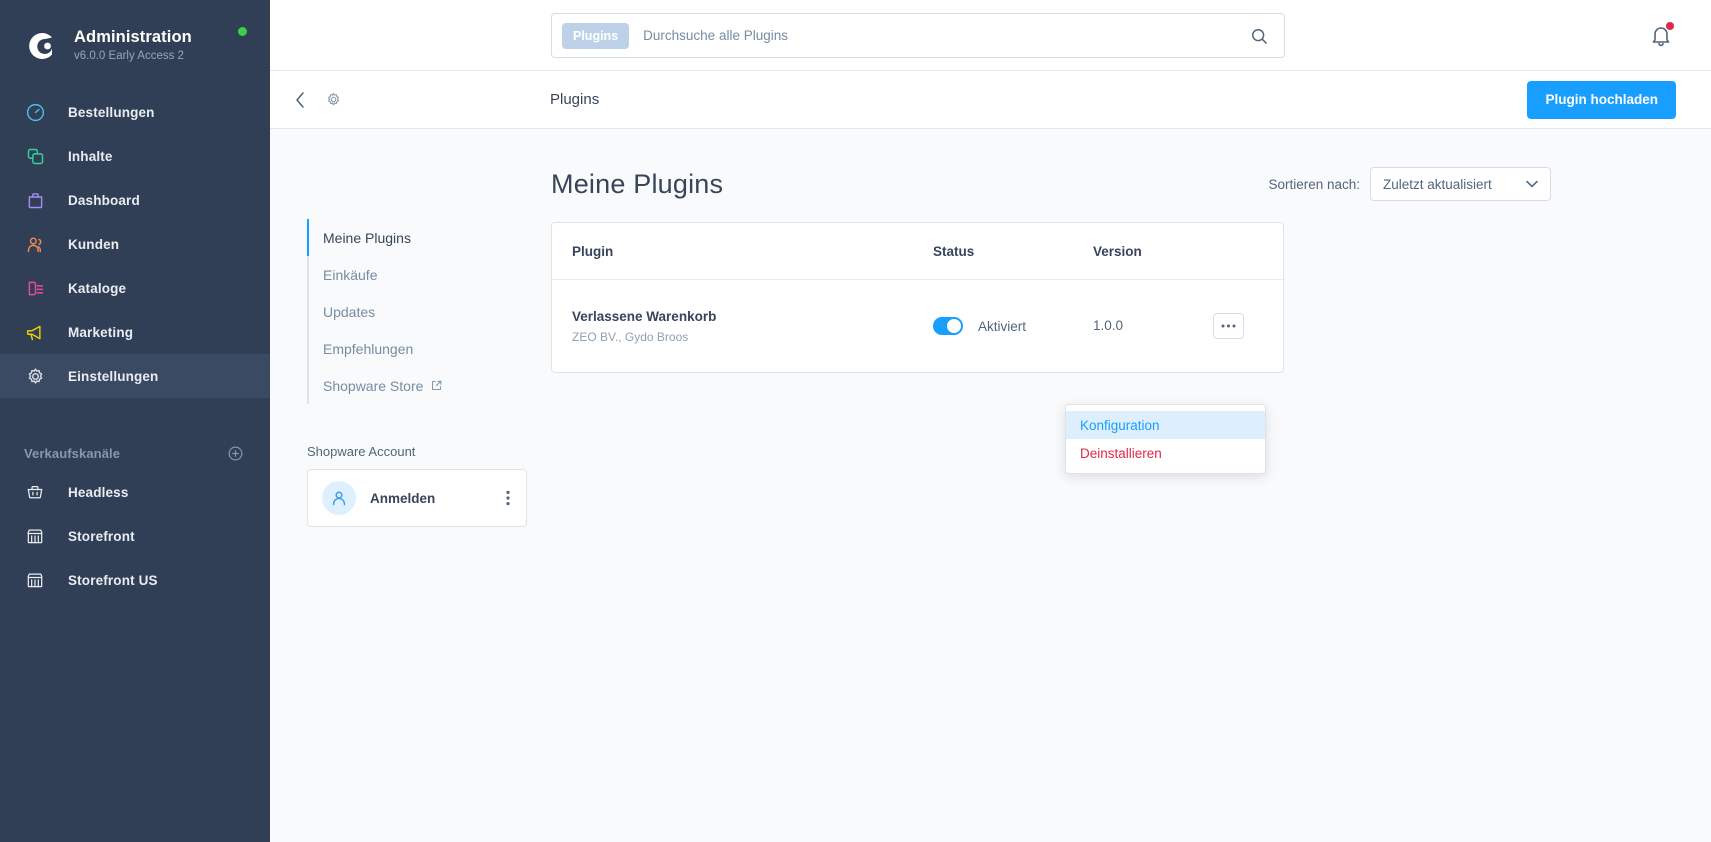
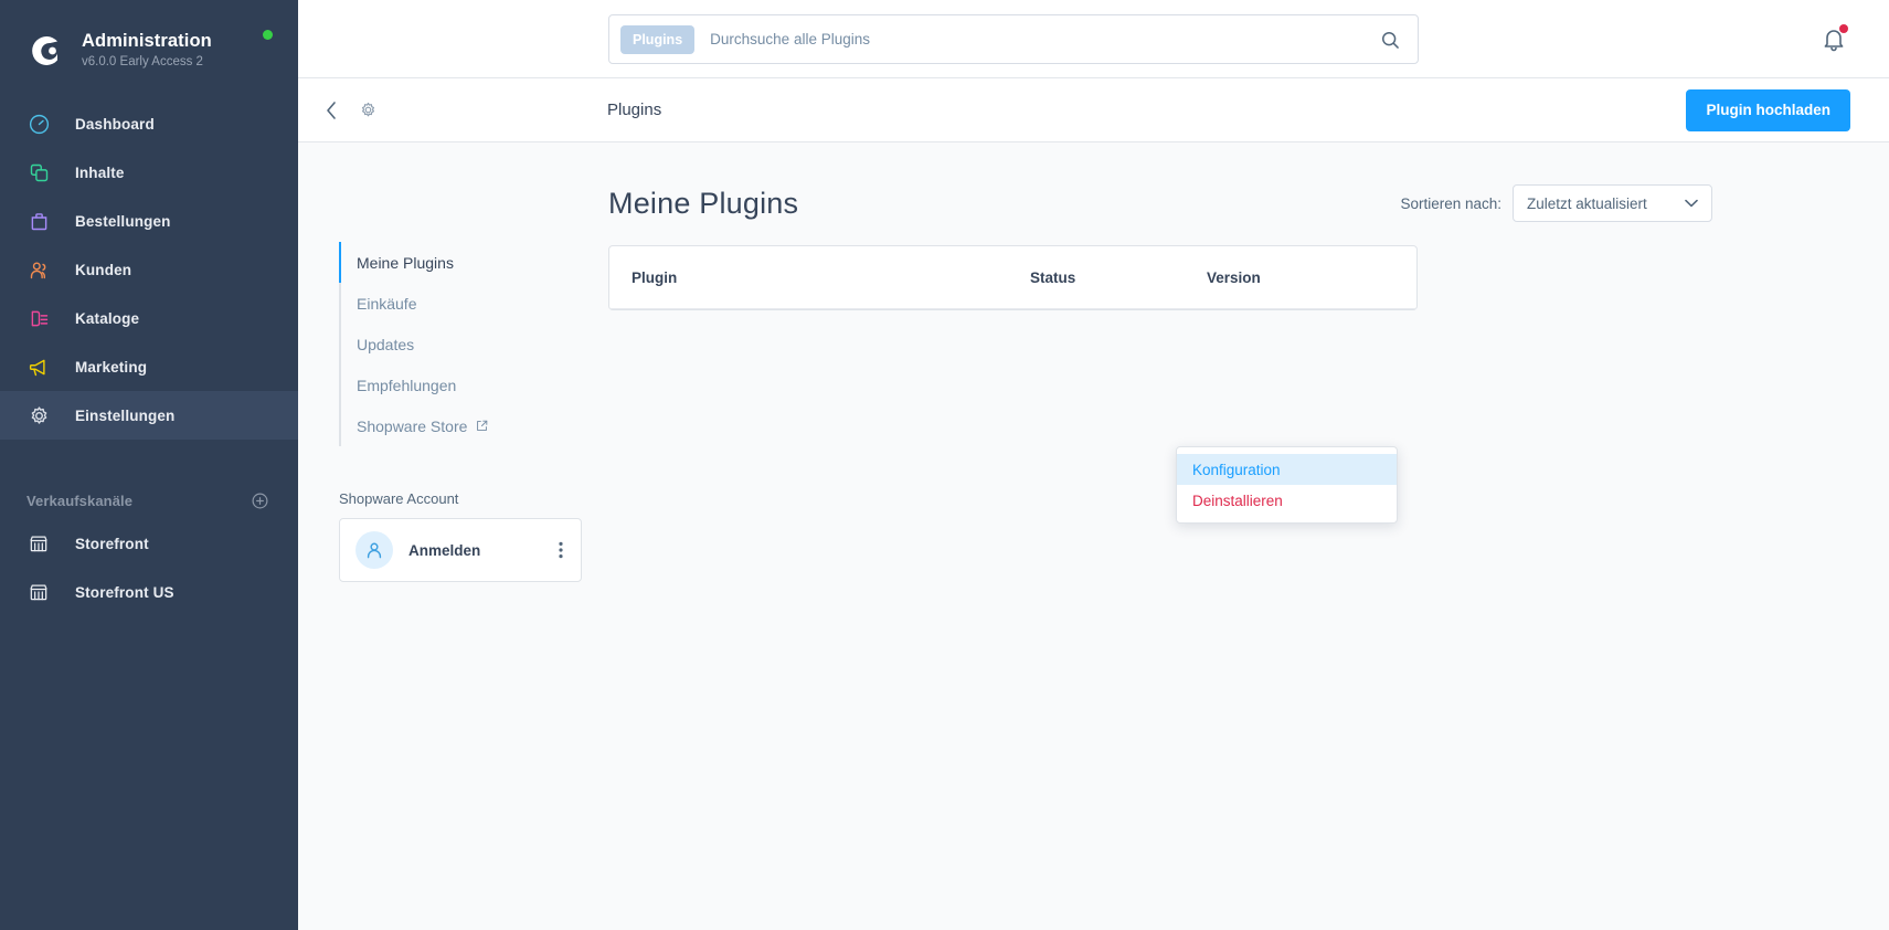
  Administration
  v6.0.0 Early Access 2
- Bestellungen
+ Dashboard
  Inhalte
- Dashboard
+ Bestellungen
  Kunden
  Kataloge
  Marketing
  Einstellungen
  Verkaufskanäle
- Headless
  Storefront
  Storefront US
  Plugins
  Durchsuche alle Plugins
  Plugins
  Plugin hochladen
  Meine Plugins
  Einkäufe
  Updates
  Empfehlungen
  Shopware Store
  Shopware Account
  Anmelden
  Meine Plugins
  Sortieren nach:
  Zuletzt aktualisiert
  Plugin
  Status
  Version
- Verlassene Warenkorb
- ZEO BV., Gydo Broos
- Aktiviert
- 1.0.0
  Konfiguration
  Deinstallieren
